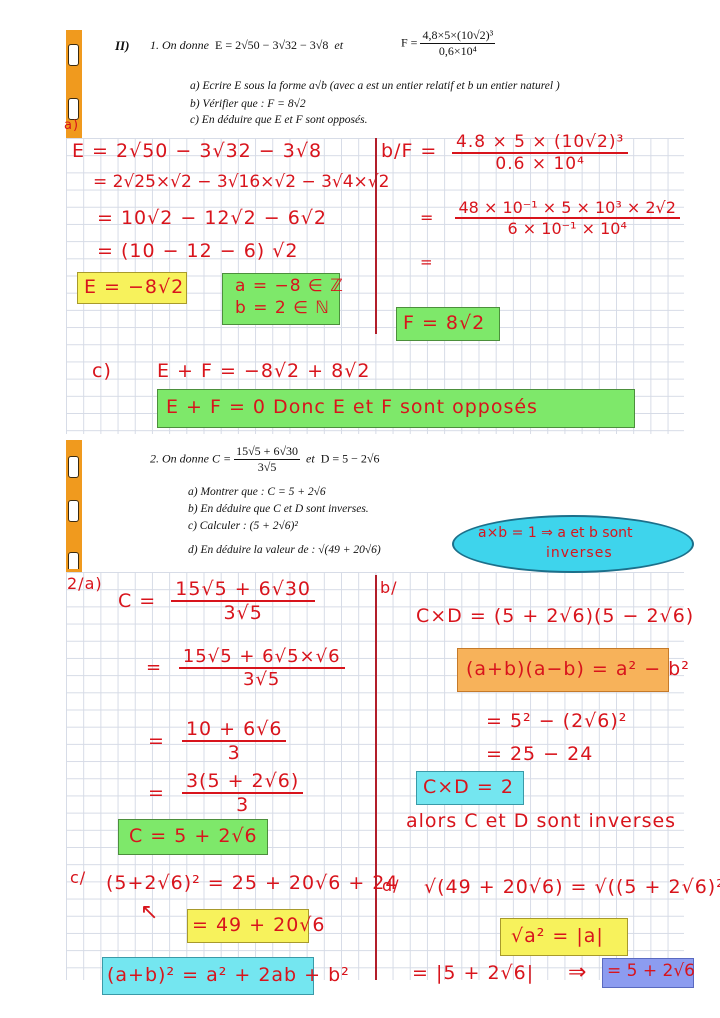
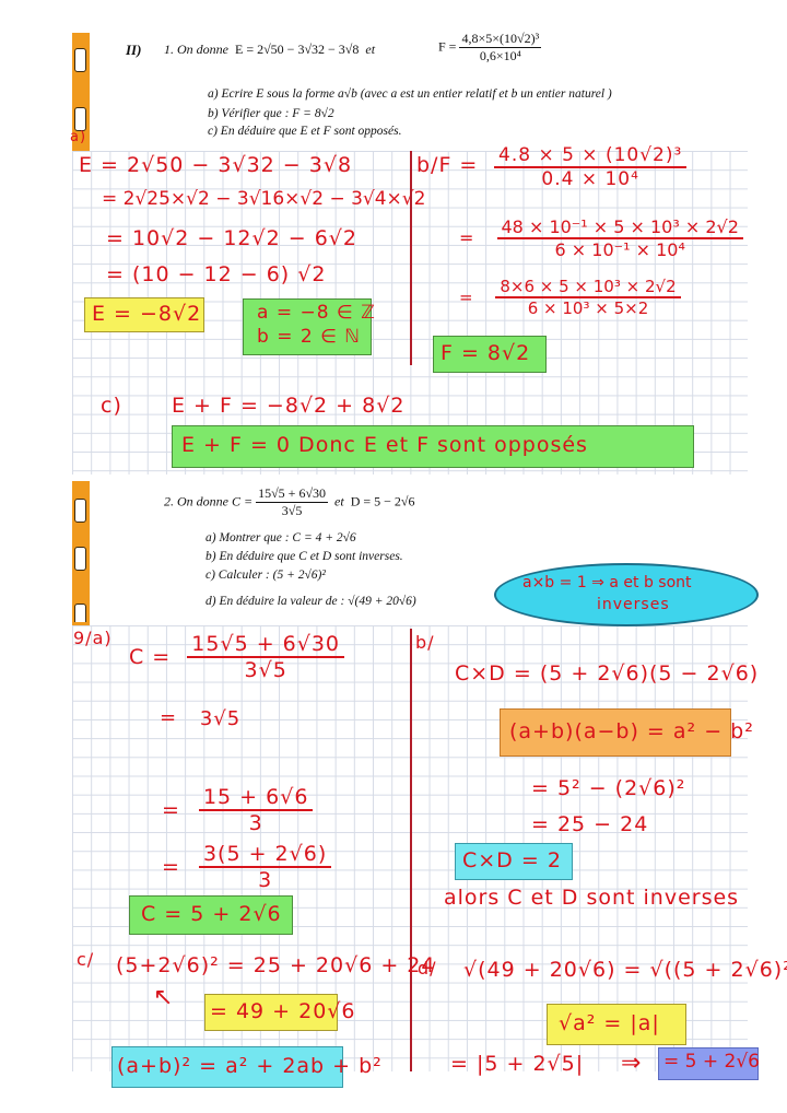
  II)
  1. On donne E = 2√50 − 3√32 − 3√8 et
  F =
  4,8×5×(10√2)³
  0,6×10⁴
  a) Ecrire E sous la forme a√b (avec a est un entier relatif et b un entier naturel )
  b) Vérifier que : F = 8√2
  c) En déduire que E et F sont opposés.
  a)
  E = 2√50 − 3√32 − 3√8
  = 2√25×√2 − 3√16×√2 − 3√4×√2
  = 10√2 − 12√2 − 6√2
  = (10 − 12 − 6) √2
  E = −8√2
  a = −8 ∈ ℤ
  b = 2 ∈ ℕ
  b/F =
  4.8 × 5 × (10√2)³
- 0.6 × 10⁴
+ 0.4 × 10⁴
  =
  48 × 10⁻¹ × 5 × 10³ × 2√2
  6 × 10⁻¹ × 10⁴
  =
+ 8×6 × 5 × 10³ × 2√2
+ 6 × 10³ × 5×2
  F = 8√2
  c)
  E + F = −8√2 + 8√2
  E + F = 0 Donc E et F sont opposés
  2. On donne C =
  15√5 + 6√30
  3√5
  et D = 5 − 2√6
- a) Montrer que : C = 5 + 2√6
+ a) Montrer que : C = 4 + 2√6
  b) En déduire que C et D sont inverses.
  c) Calculer : (5 + 2√6)²
  d) En déduire la valeur de : √(49 + 20√6)
  a×b = 1 ⇒ a et b sont
  inverses
- 2/a)
+ 9/a)
  C =
  15√5 + 6√30
  3√5
  =
- 15√5 + 6√5×√6
  3√5
  =
- 10 + 6√6
+ 15 + 6√6
  3
  =
  3(5 + 2√6)
  3
  C = 5 + 2√6
  b/
  C×D = (5 + 2√6)(5 − 2√6)
  (a+b)(a−b) = a² − b²
  = 5² − (2√6)²
  = 25 − 24
  C×D = 2
  alors C et D sont inverses
  c/
  (5+2√6)² = 25 + 20√6 + 24
  ↖
  = 49 + 20√6
  (a+b)² = a² + 2ab + b²
  d/
  √(49 + 20√6) = √((5 + 2√6)
  √a² = |a|
- = |5 + 2√6|
+ = |5 + 2√5|
  ⇒
  = 5 + 2√6
